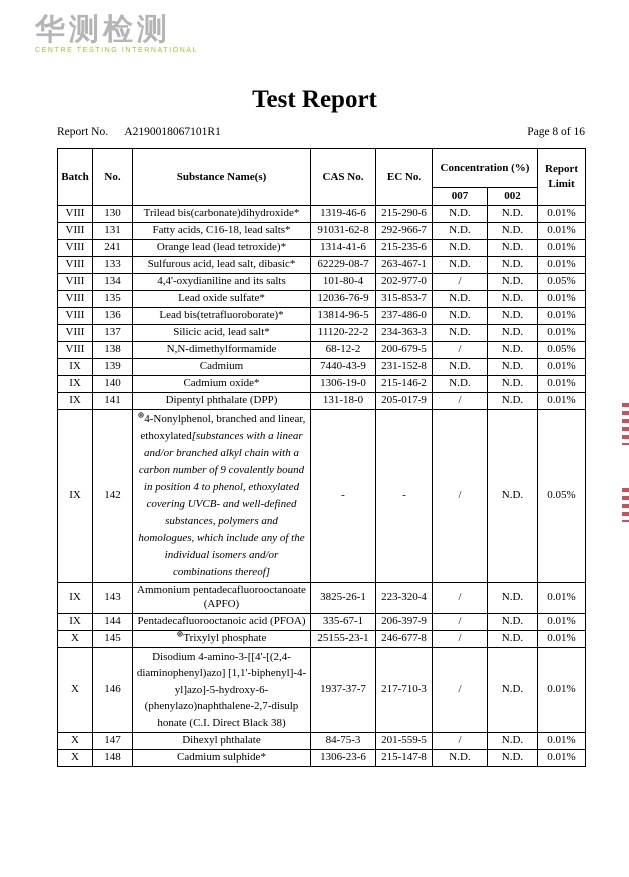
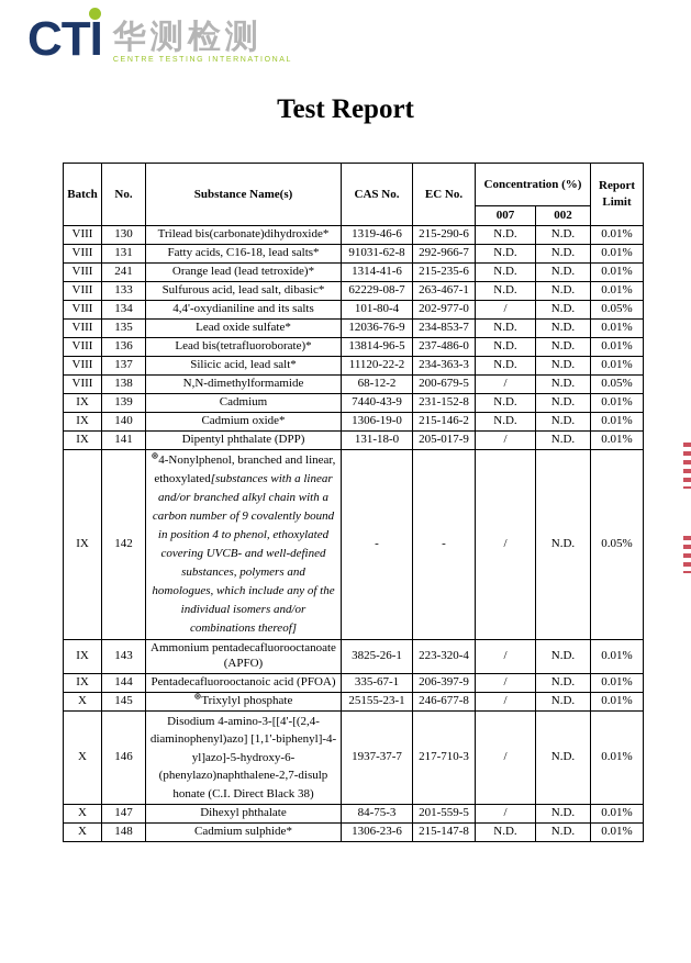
+ CTI
  华测检测
  Test Report
- Report No. A2190018067101R1
- Page 8 of 16
  Batch	No.	Substance Name(s)	CAS No.	EC No.	Concentration (%)	Report Limit
  007	002
  VIII	130	Trilead bis(carbonate)dihydroxide*	1319-46-6	215-290-6	N.D.	N.D.	0.01%
  VIII	131	Fatty acids, C16-18, lead salts*	91031-62-8	292-966-7	N.D.	N.D.	0.01%
  VIII	241	Orange lead (lead tetroxide)*	1314-41-6	215-235-6	N.D.	N.D.	0.01%
  VIII	133	Sulfurous acid, lead salt, dibasic*	62229-08-7	263-467-1	N.D.	N.D.	0.01%
  VIII	134	4,4'-oxydianiline and its salts	101-80-4	202-977-0	/	N.D.	0.05%
- VIII	135	Lead oxide sulfate*	12036-76-9	315-853-7	N.D.	N.D.	0.01%
+ VIII	135	Lead oxide sulfate*	12036-76-9	234-853-7	N.D.	N.D.	0.01%
  VIII	136	Lead bis(tetrafluoroborate)*	13814-96-5	237-486-0	N.D.	N.D.	0.01%
  VIII	137	Silicic acid, lead salt*	11120-22-2	234-363-3	N.D.	N.D.	0.01%
  VIII	138	N,N-dimethylformamide	68-12-2	200-679-5	/	N.D.	0.05%
  IX	139	Cadmium	7440-43-9	231-152-8	N.D.	N.D.	0.01%
  IX	140	Cadmium oxide*	1306-19-0	215-146-2	N.D.	N.D.	0.01%
  IX	141	Dipentyl phthalate (DPP)	131-18-0	205-017-9	/	N.D.	0.01%
  IX	142	⊕4-Nonylphenol, branched and linear, ethoxylated[substances with a linear and/or branched alkyl chain with a carbon number of 9 covalently bound in position 4 to phenol, ethoxylated covering UVCB- and well-defined substances, polymers and homologues, which include any of the individual isomers and/or combinations thereof]	-	-	/	N.D.	0.05%
  IX	143	Ammonium pentadecafluorooctanoate (APFO)	3825-26-1	223-320-4	/	N.D.	0.01%
  IX	144	Pentadecafluorooctanoic acid (PFOA)	335-67-1	206-397-9	/	N.D.	0.01%
  X	145	⊕Trixylyl phosphate	25155-23-1	246-677-8	/	N.D.	0.01%
  X	146	Disodium 4-amino-3-[[4'-[(2,4-diaminophenyl)azo] [1,1'-biphenyl]-4-yl]azo]-5-hydroxy-6-(phenylazo)naphthalene-2,7-disulp honate (C.I. Direct Black 38)	1937-37-7	217-710-3	/	N.D.	0.01%
  X	147	Dihexyl phthalate	84-75-3	201-559-5	/	N.D.	0.01%
  X	148	Cadmium sulphide*	1306-23-6	215-147-8	N.D.	N.D.	0.01%
